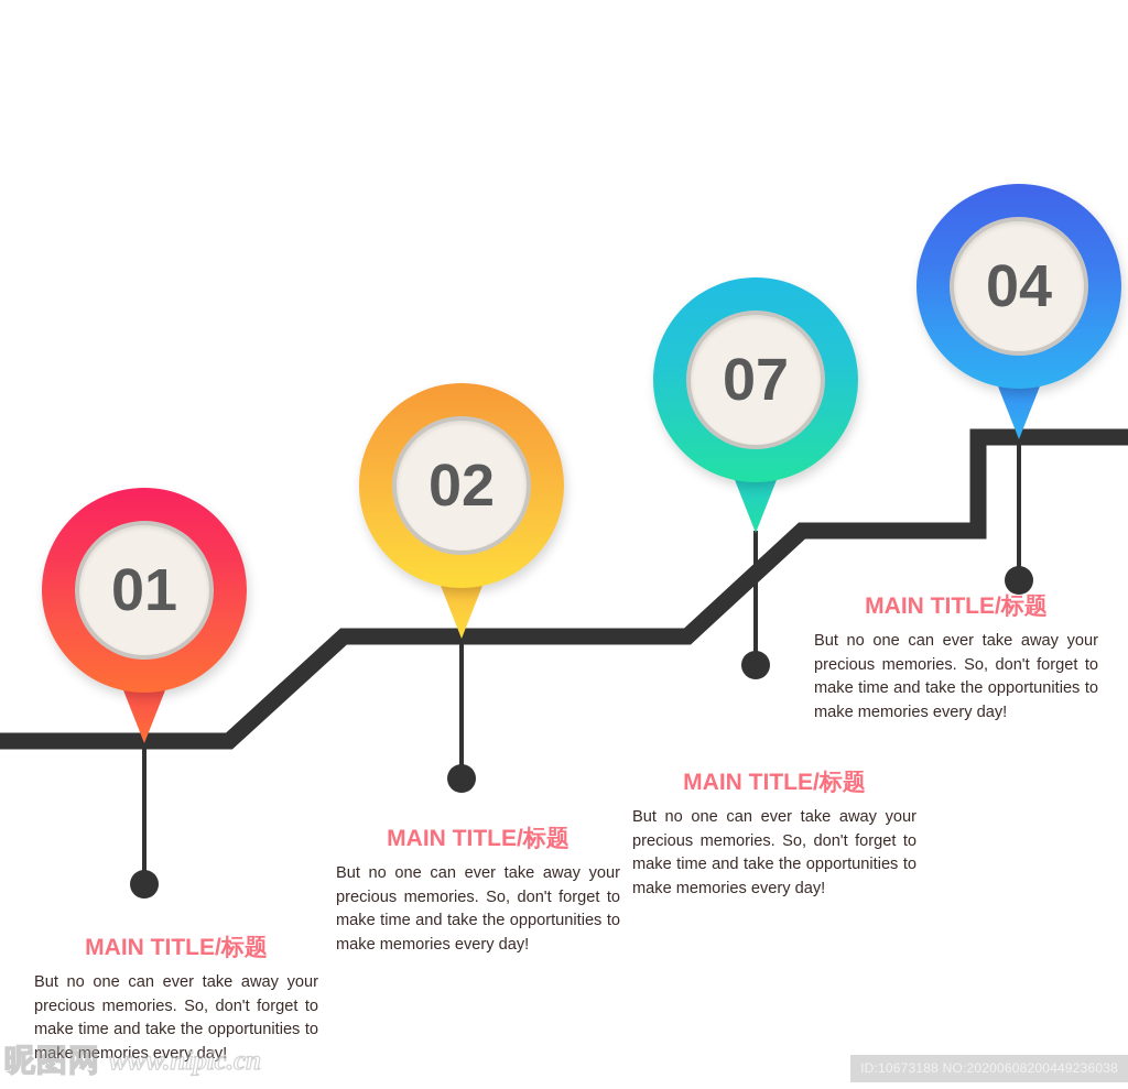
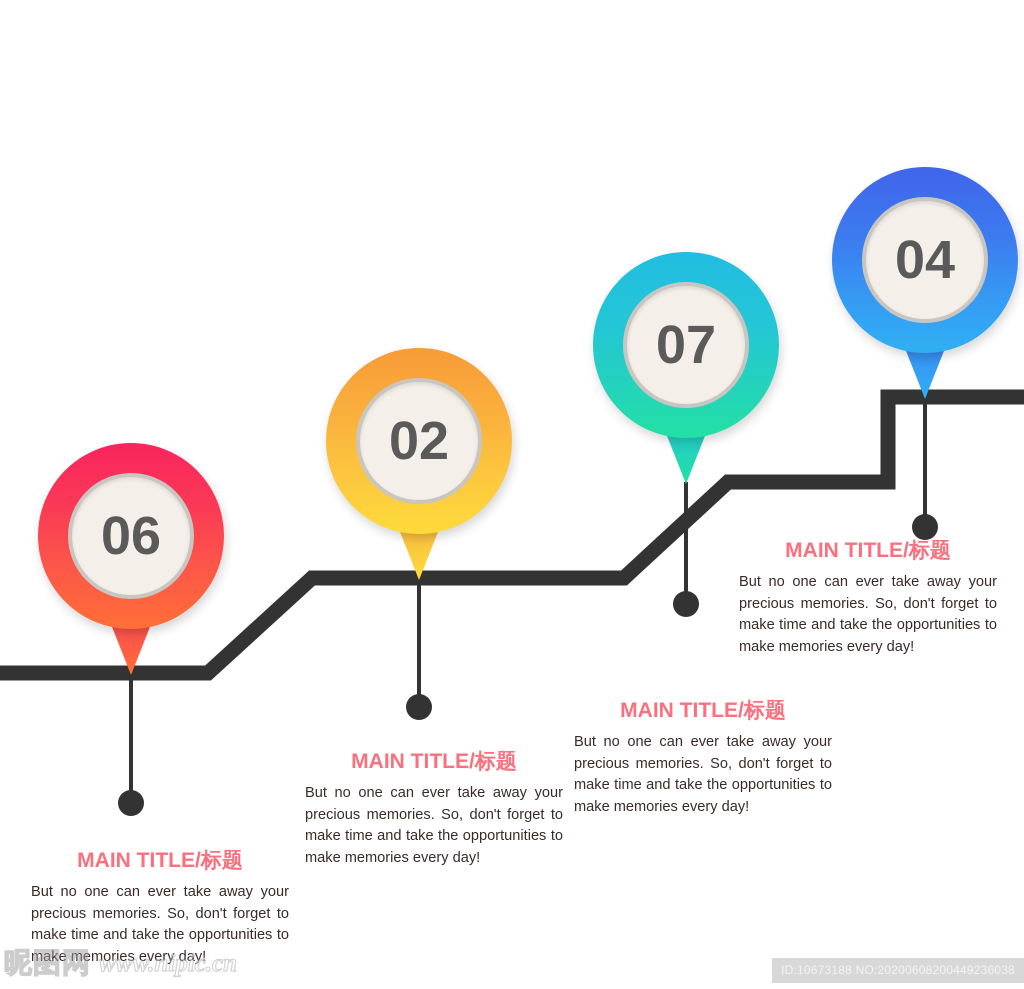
- 01
+ 06
  02
  07
  04
  MAIN TITLE/标题
  But no one can ever take away your precious memories. So, don't forget to make time and take the opportunities to make memories every day!
  MAIN TITLE/标题
  But no one can ever take away your precious memories. So, don't forget to make time and take the opportunities to make memories every day!
  MAIN TITLE/标题
  But no one can ever take away your precious memories. So, don't forget to make time and take the opportunities to make memories every day!
  MAIN TITLE/标题
  But no one can ever take away your precious memories. So, don't forget to make time and take the opportunities to make memories every day!
  昵图网
  www.nipic.cn
  ID:10673188 NO:20200608200449236038
